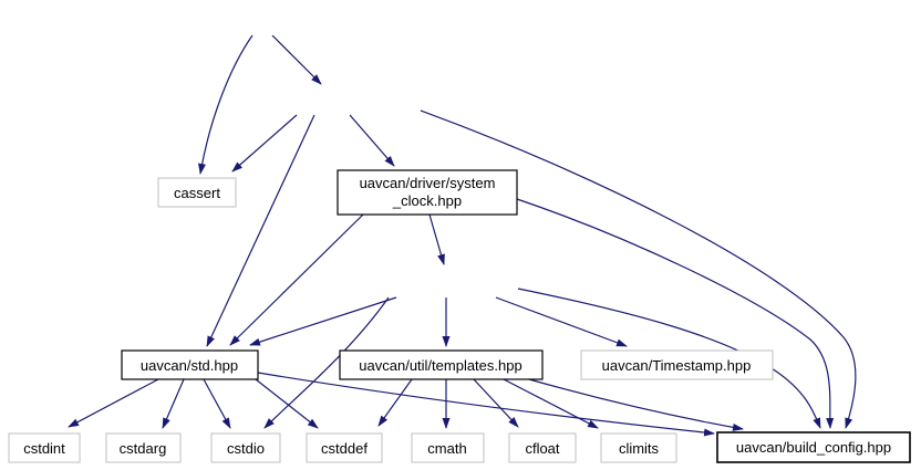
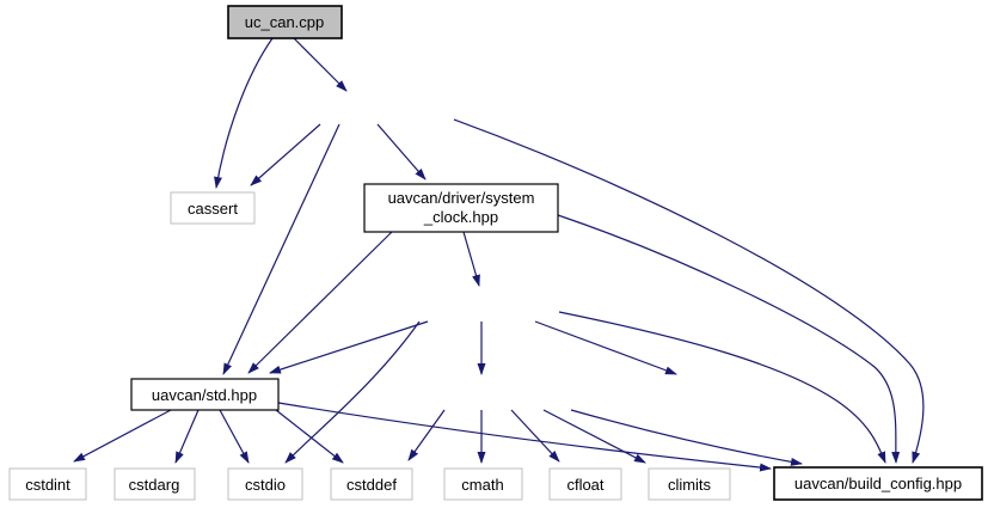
+ uc_can.cpp
  cassert
  uavcan/driver/system
  _clock.hpp
  uavcan/std.hpp
- uavcan/util/templates.hpp
- uavcan/Timestamp.hpp
  cstdint
  cstdarg
  cstdio
  cstddef
  cmath
  cfloat
  climits
  uavcan/build_config.hpp
